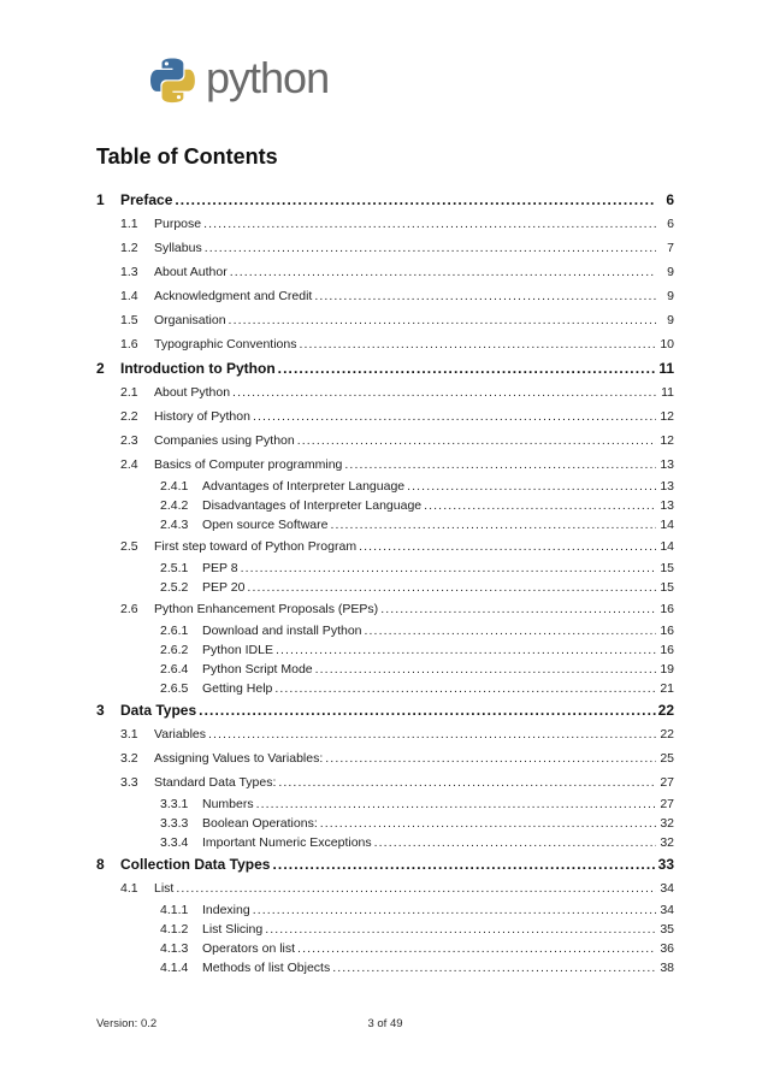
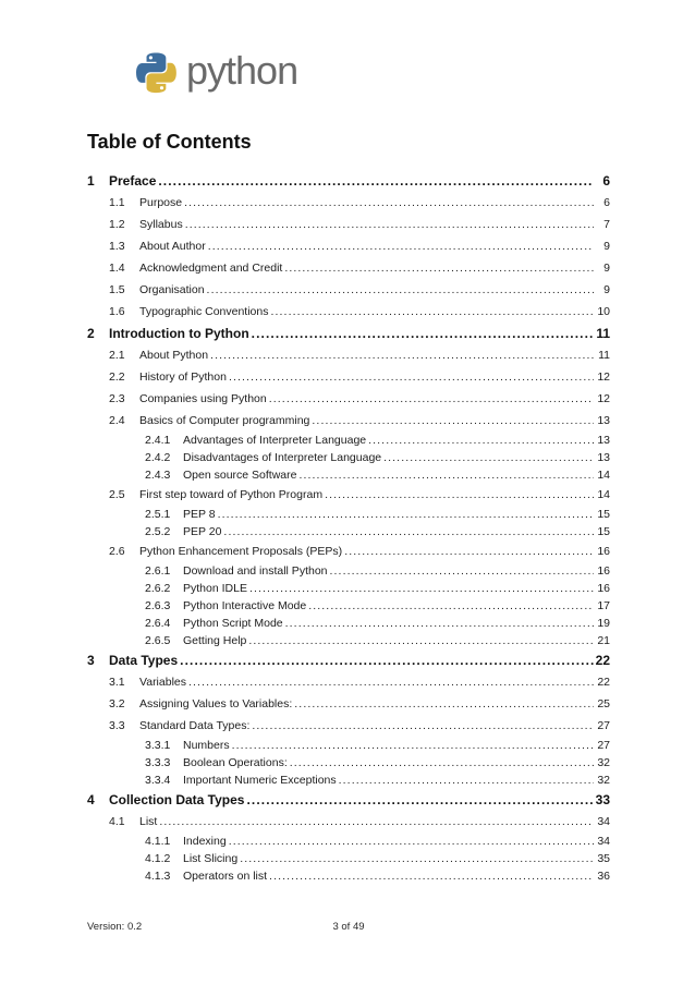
  python
  Table of Contents
  1
  Preface
  6
  1.1
  Purpose
  6
  1.2
  Syllabus
  7
  1.3
  About Author
  9
  1.4
  Acknowledgment and Credit
  9
  1.5
  Organisation
  9
  1.6
  Typographic Conventions
  10
  2
  Introduction to Python
  11
  2.1
  About Python
  11
  2.2
  History of Python
  12
  2.3
  Companies using Python
  12
  2.4
  Basics of Computer programming
  13
  2.4.1
  Advantages of Interpreter Language
  13
  2.4.2
  Disadvantages of Interpreter Language
  13
  2.4.3
  Open source Software
  14
  2.5
  First step toward of Python Program
  14
  2.5.1
  PEP 8
  15
  2.5.2
  PEP 20
  15
  2.6
  Python Enhancement Proposals (PEPs)
  16
  2.6.1
  Download and install Python
  16
  2.6.2
  Python IDLE
  16
+ 2.6.3
+ Python Interactive Mode
+ 17
  2.6.4
  Python Script Mode
  19
  2.6.5
  Getting Help
  21
  3
  Data Types
  22
  3.1
  Variables
  22
  3.2
  Assigning Values to Variables:
  25
  3.3
  Standard Data Types:
  27
  3.3.1
  Numbers
  27
  3.3.3
  Boolean Operations:
  32
  3.3.4
  Important Numeric Exceptions
  32
- 8
+ 4
  Collection Data Types
  33
  4.1
  List
  34
  4.1.1
  Indexing
  34
  4.1.2
  List Slicing
  35
  4.1.3
  Operators on list
  36
- 4.1.4
- Methods of list Objects
- 38
  Version: 0.2
  3 of 49
